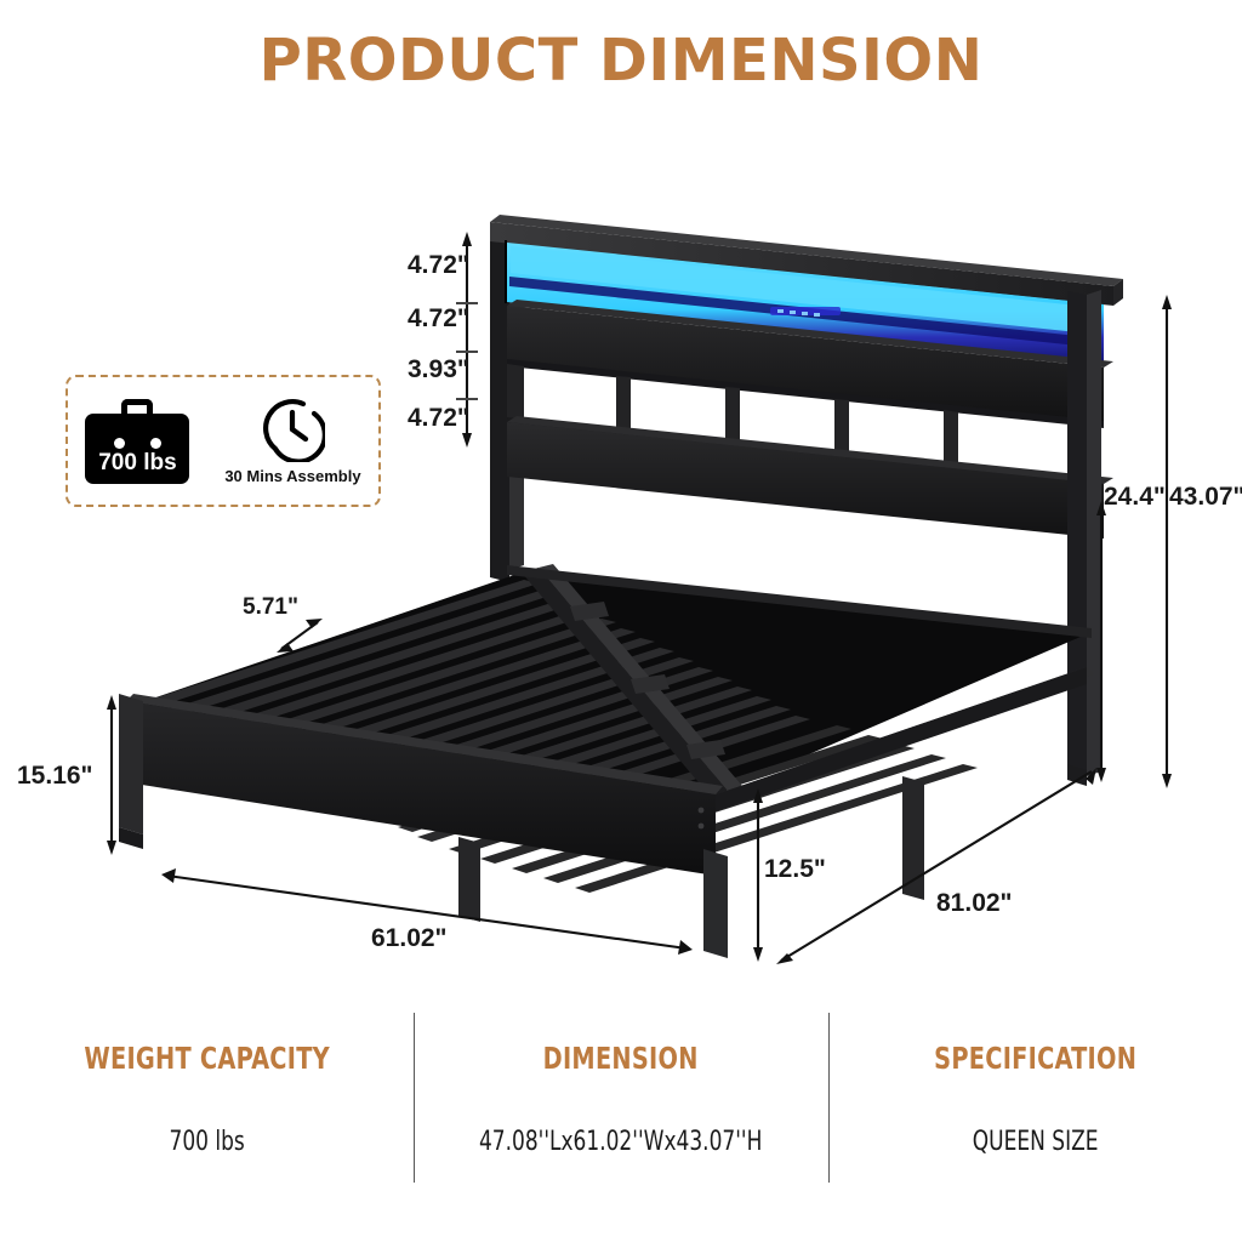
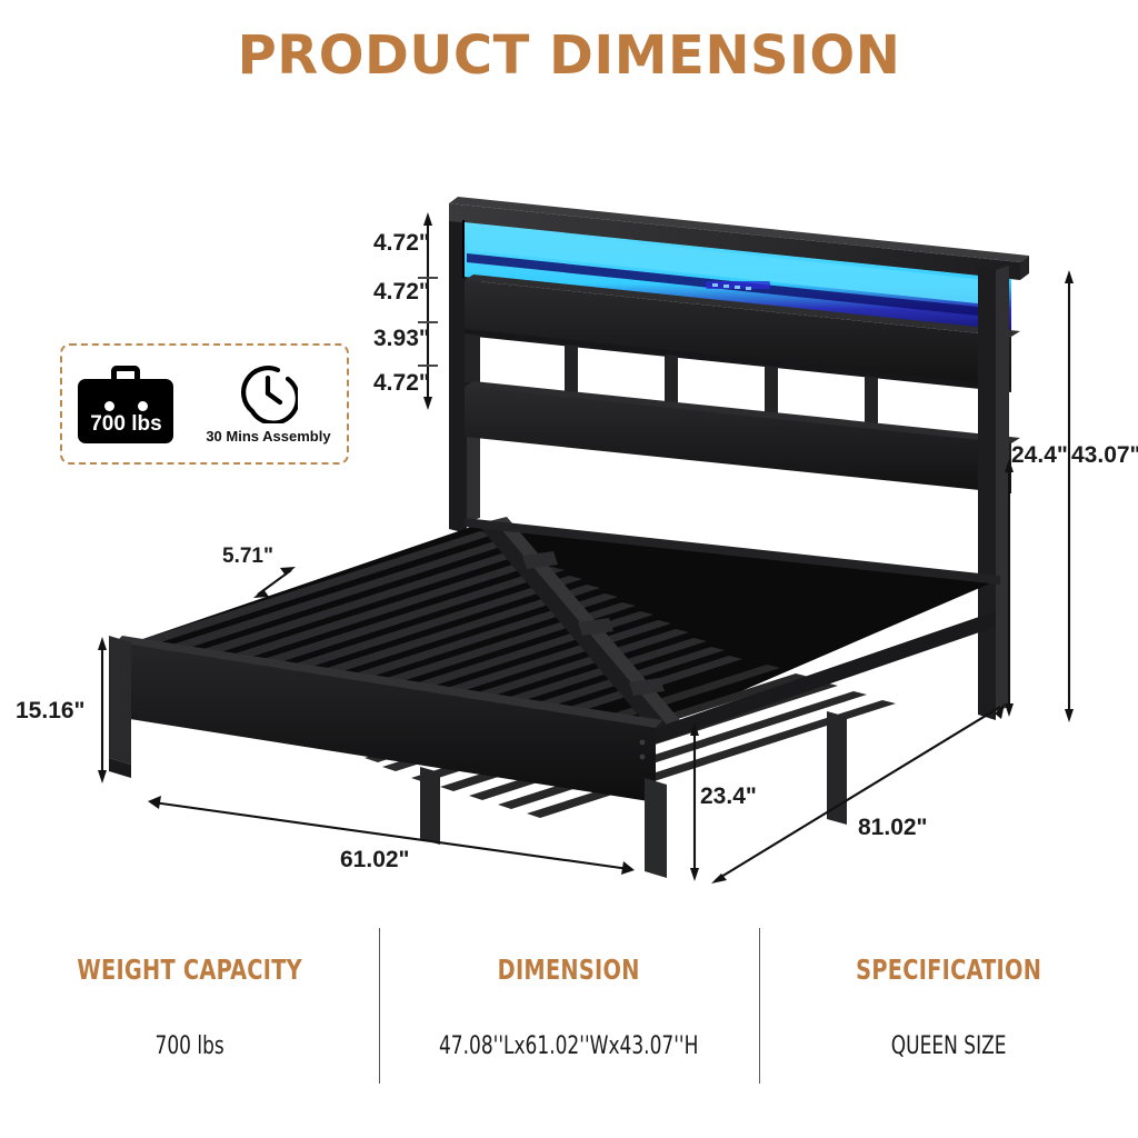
  PRODUCT DIMENSION
  4.72"
  4.72"
  3.93"
  4.72"
  24.4"
  43.07"
  15.16"
  5.71"
- 12.5"
+ 23.4"
  61.02"
  81.02"
  700 lbs
  30 Mins Assembly
  WEIGHT CAPACITY
  700 lbs
  DIMENSION
  47.08''Lx61.02''Wx43.07''H
  SPECIFICATION
  QUEEN SIZE
